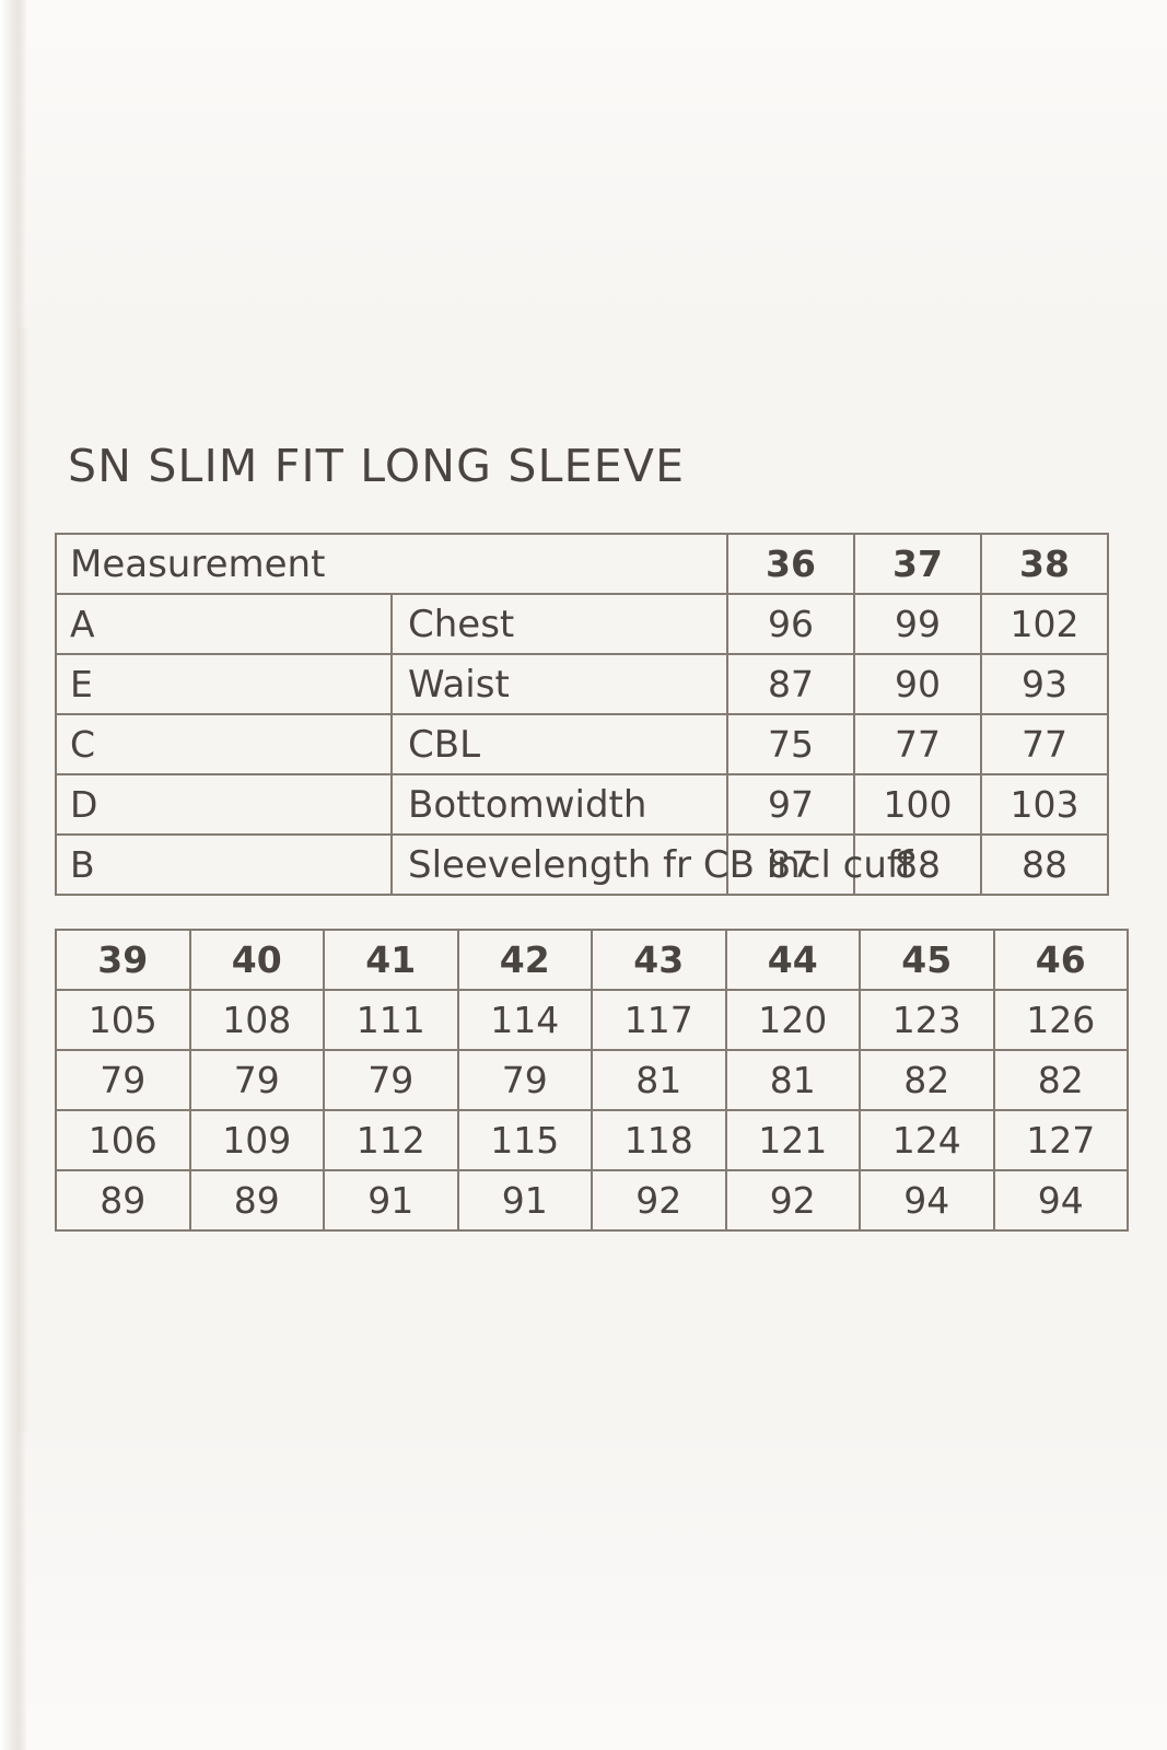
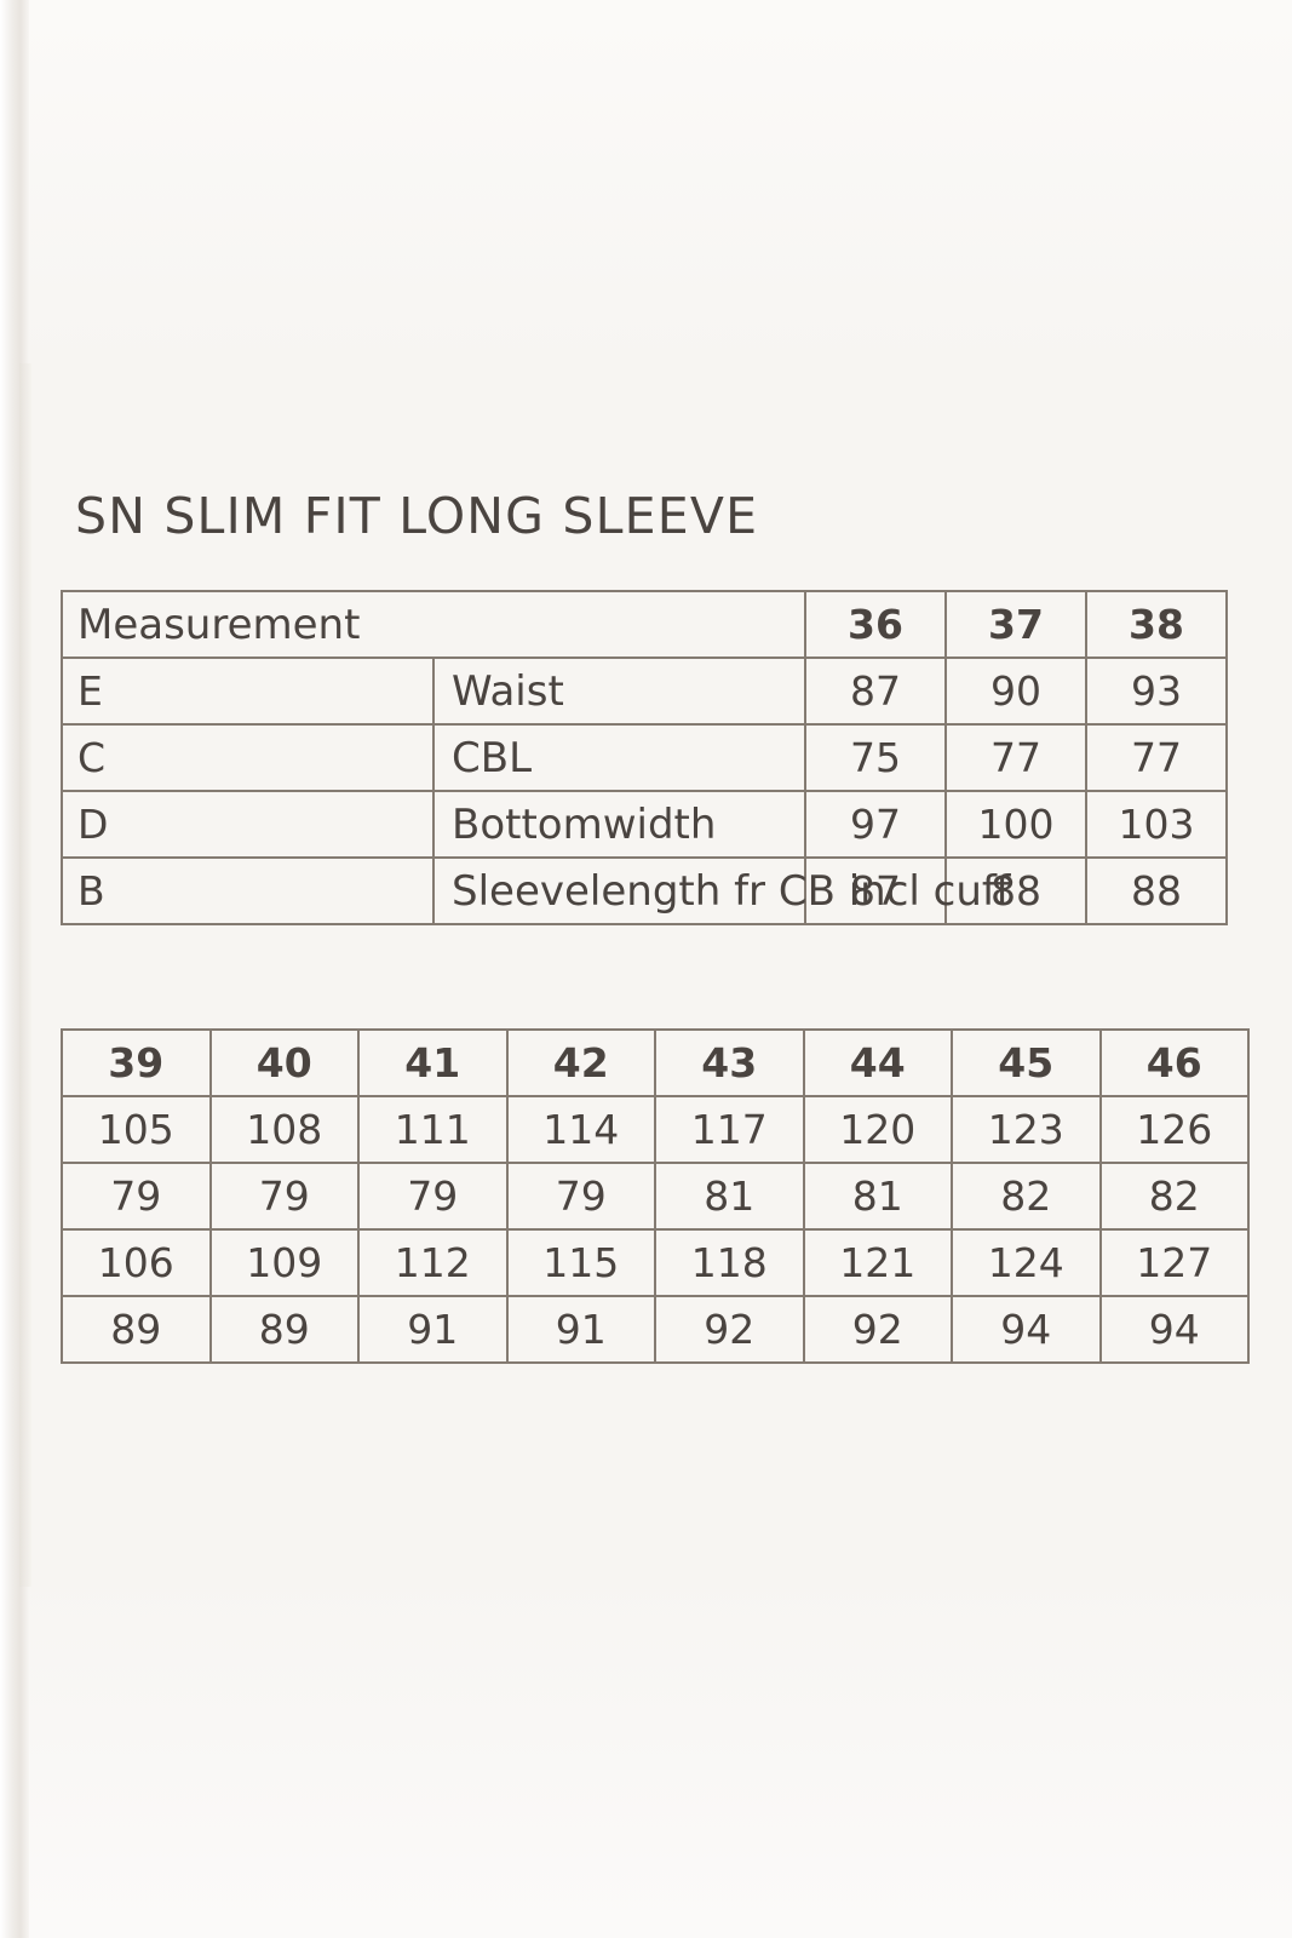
  SN SLIM FIT LONG SLEEVE
  Measurement	36	37	38
- A	Chest	96	99	102
  E	Waist	87	90	93
  C	CBL	75	77	77
  D	Bottomwidth	97	100	103
  B	Sleevelength fr CBl cuf	87	88	88
  39	40	41	42	43	44	45	46
  105	108	111	114	117	120	123	126
  79	79	79	79	81	81	82	82
  106	109	112	115	118	121	124	127
  89	89	91	91	92	92	94	94
